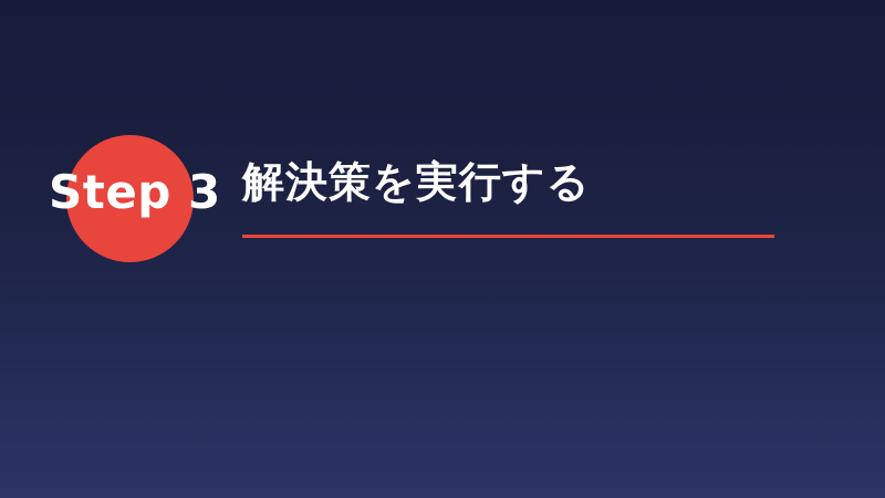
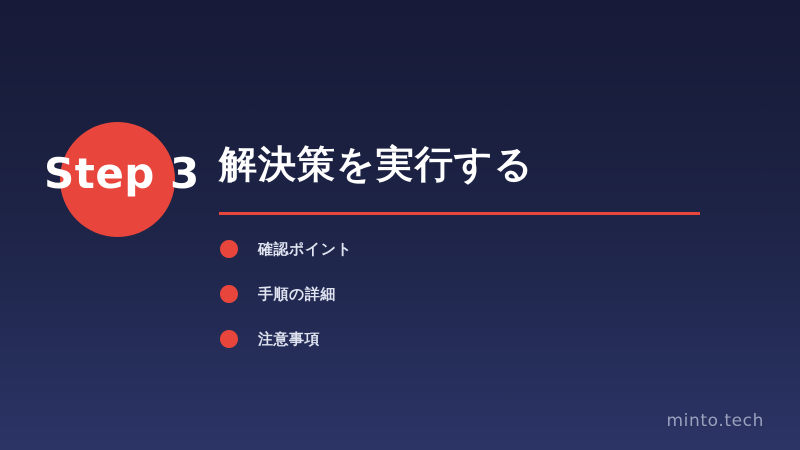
  Step 3
  解決策を実行する
+ 確認ポイント
+ 手順の詳細
+ 注意事項
+ minto.tech
